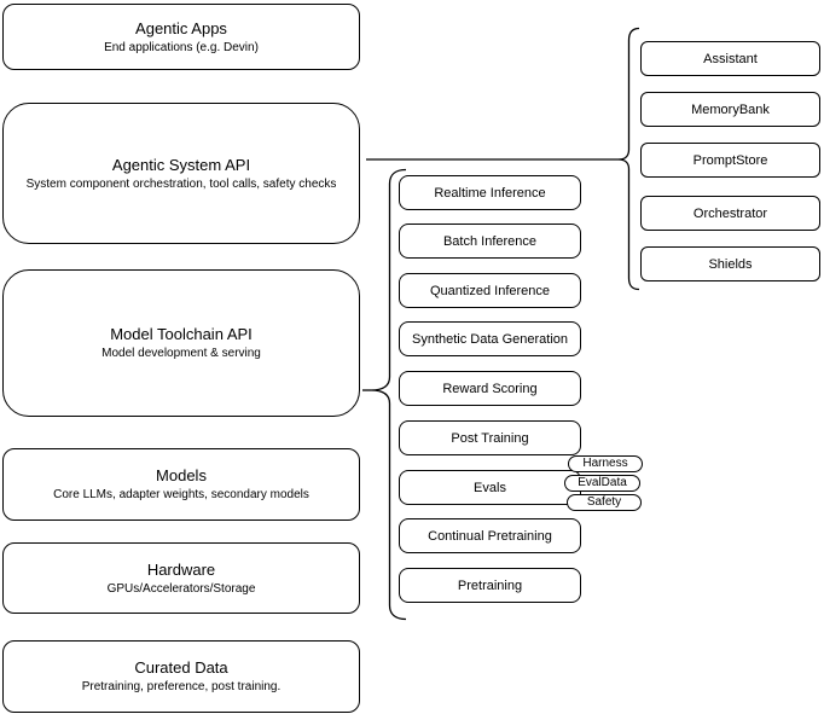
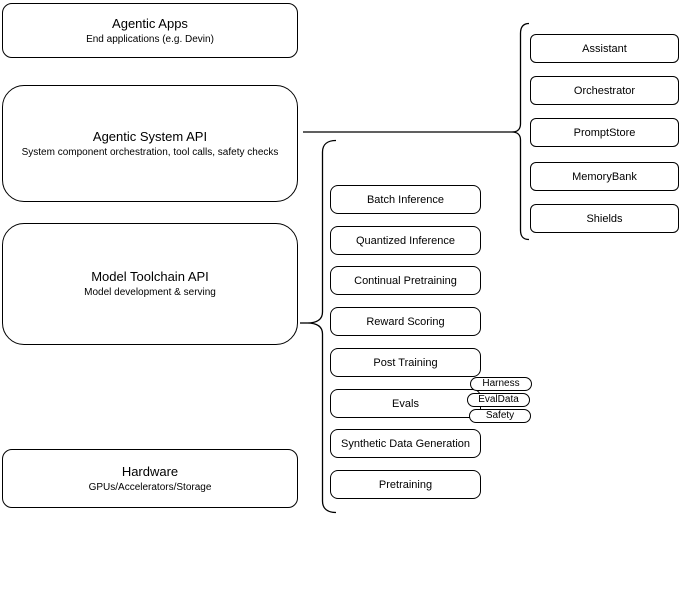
  Agentic Apps
  End applications (e.g. Devin)
  Agentic System API
  System component orchestration, tool calls, safety checks
  Model Toolchain API
  Model development & serving
- Models
- Core LLMs, adapter weights, secondary models
  Hardware
  GPUs/Accelerators/Storage
- Curated Data
- Pretraining, preference, post training.
- Realtime Inference
  Batch Inference
  Quantized Inference
- Synthetic Data Generation
+ Continual Pretraining
  Reward Scoring
  Post Training
  Evals
- Continual Pretraining
+ Synthetic Data Generation
  Pretraining
  Harness
  EvalData
  Safety
  Assistant
- MemoryBank
+ Orchestrator
  PromptStore
- Orchestrator
+ MemoryBank
  Shields
